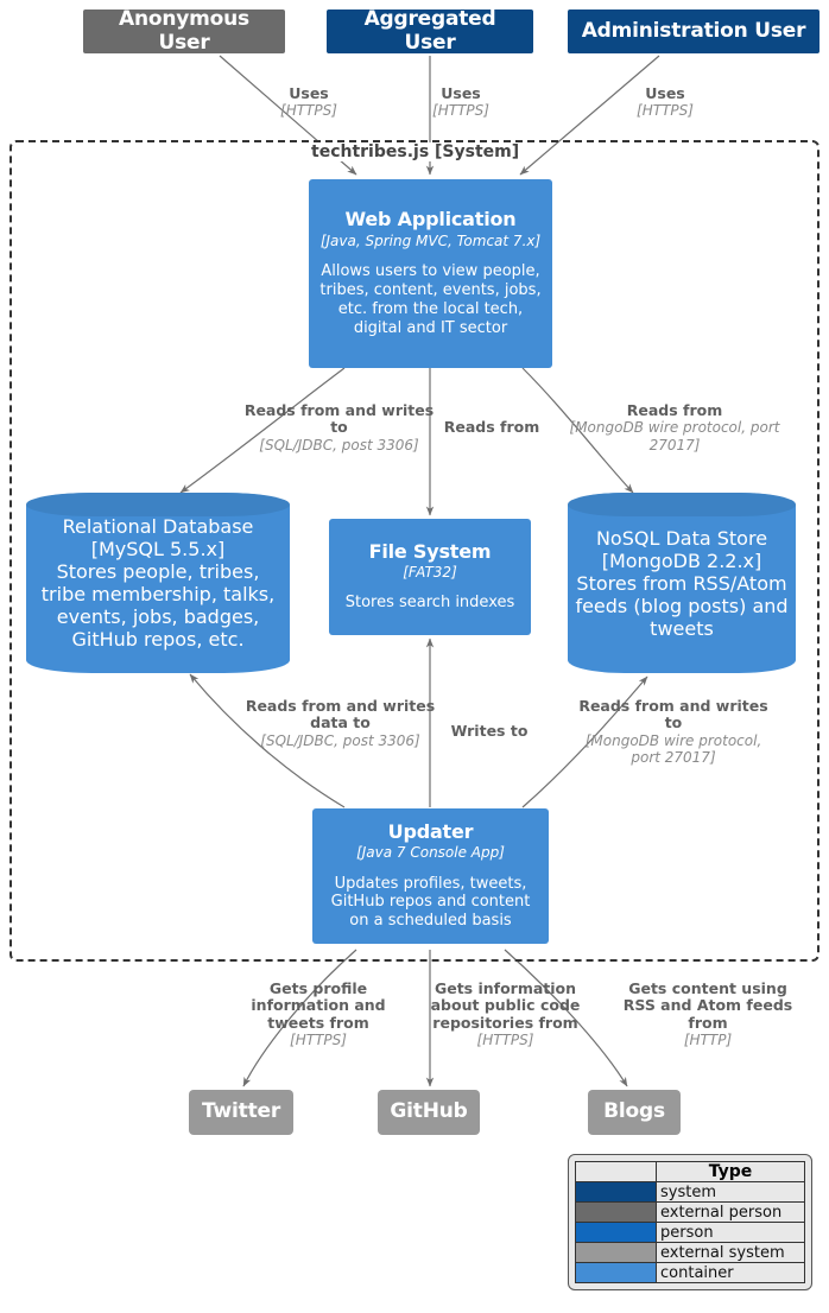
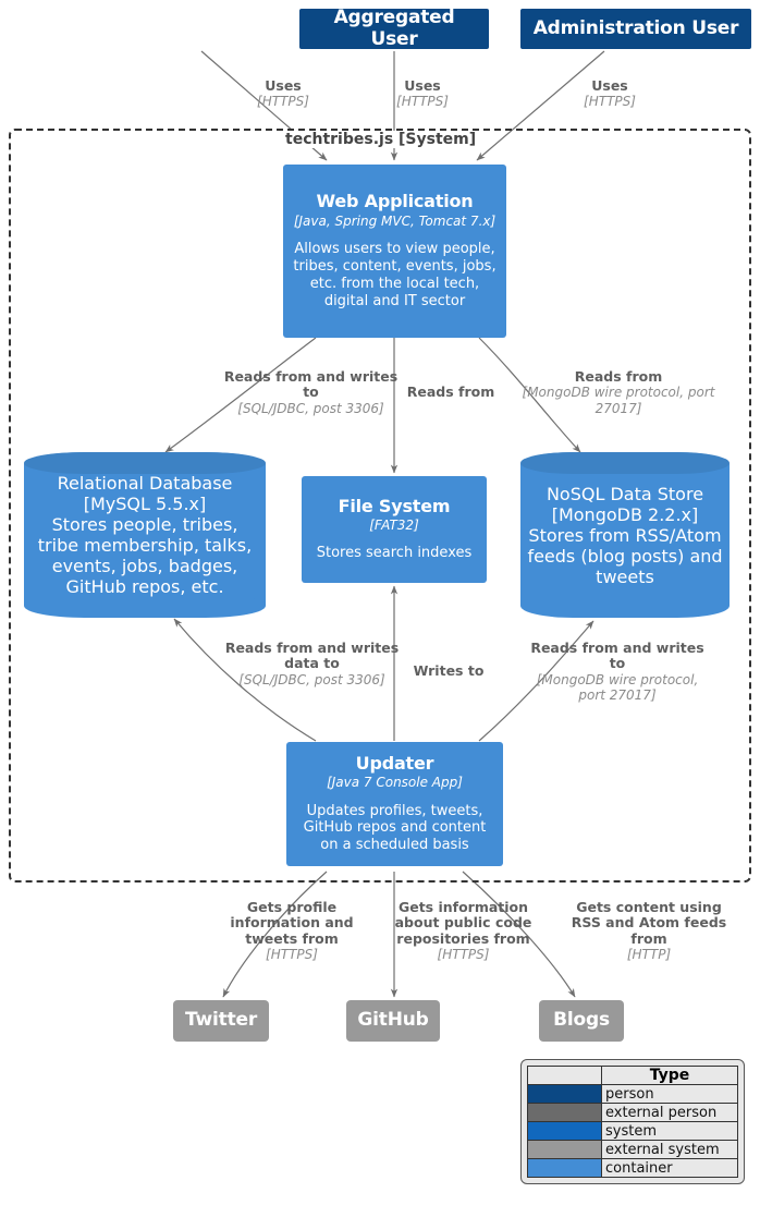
  techtribes.js [System]
- Anonymous User
  Aggregated User
  Administration User
  Uses
  [HTTPS]
  Uses
  [HTTPS]
  Uses
  [HTTPS]
  Web Application
  [Java, Spring MVC, Tomcat 7.x]
  Allows users to view people, tribes, content, events, jobs, etc. from the local tech, digital and IT sector
  Reads from and writes to
  [SQL/JDBC, post 3306]
  Reads from
  Reads from
  [MongoDB wire protocol, port 27017]
  Relational Database
  [MySQL 5.5.x]
  Stores people, tribes, tribe membership, talks, events, jobs, badges, GitHub repos, etc.
  File System
  [FAT32]
  Stores search indexes
  NoSQL Data Store
  [MongoDB 2.2.x]
  Stores from RSS/Atom feeds (blog posts) and tweets
  Reads from and writes data to
  [SQL/JDBC, post 3306]
  Writes to
  Reads from and writes to
  [MongoDB wire protocol, port 27017]
  Updater
  [Java 7 Console App]
  Updates profiles, tweets, GitHub repos and content on a scheduled basis
  Gets profile information and tweets from
  [HTTPS]
  Gets information about public code repositories from
  [HTTPS]
  Gets content using RSS and Atom feeds from
  [HTTP]
  Twitter
  GitHub
  Blogs
  	Type
- 	system
+ 	person
  	external person
- 	person
+ 	system
  	external system
  	container
